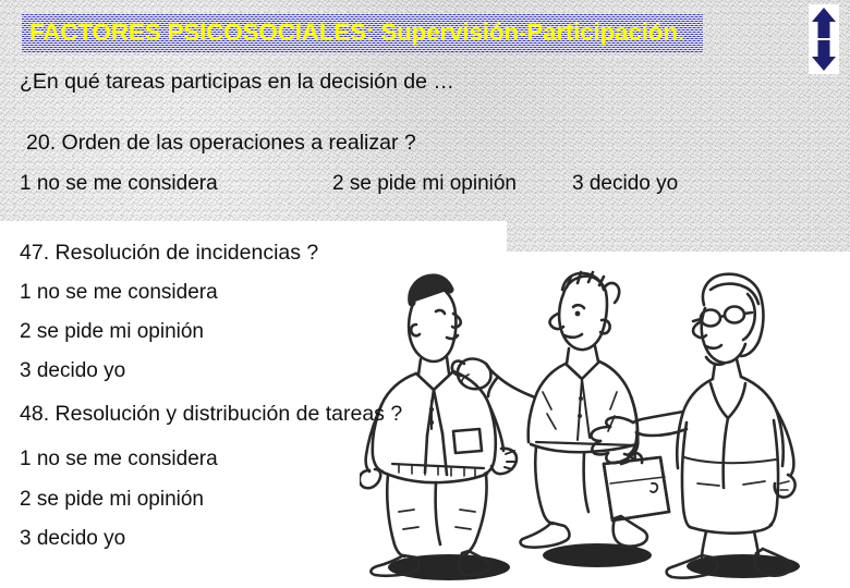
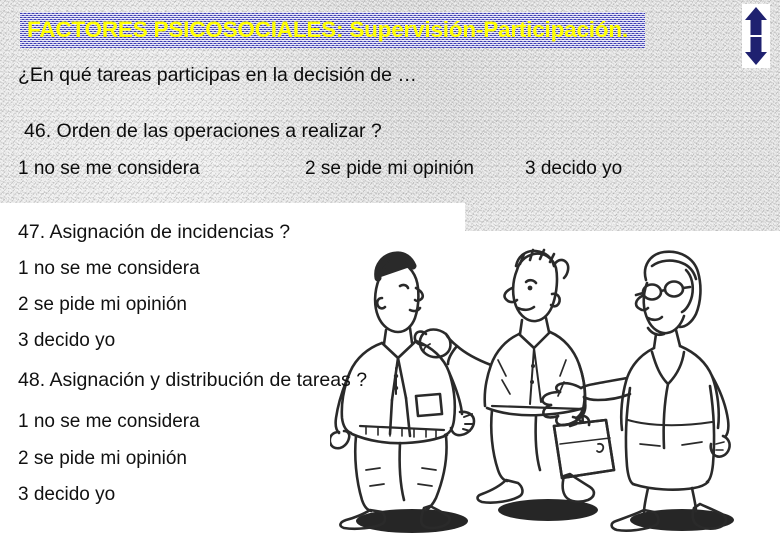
  FACTORES PSICOSOCIALES: Supervisión-Participación.
  ¿En qué tareas participas en la decisión de …
- 20. Orden de las operaciones a realizar ?
+ 46. Orden de las operaciones a realizar ?
  1 no se me considera
  2 se pide mi opinión
  3 decido yo
- 47. Resolución de incidencias ?
+ 47. Asignación de incidencias ?
  1 no se me considera
  2 se pide mi opinión
  3 decido yo
- 48. Resolución y distribución de tareas ?
+ 48. Asignación y distribución de tareas ?
  1 no se me considera
  2 se pide mi opinión
  3 decido yo
